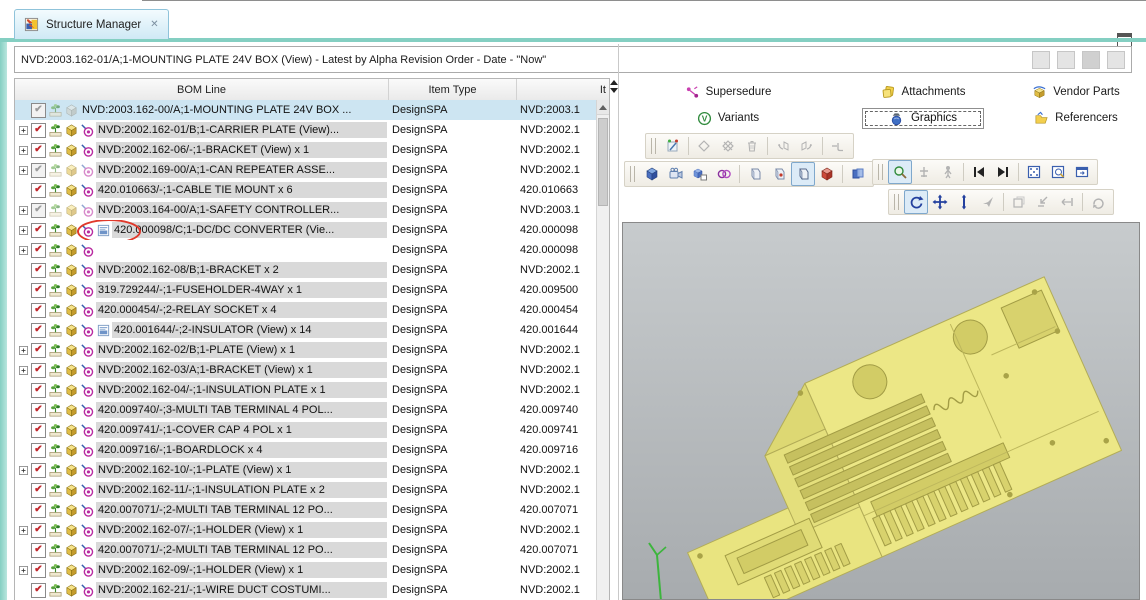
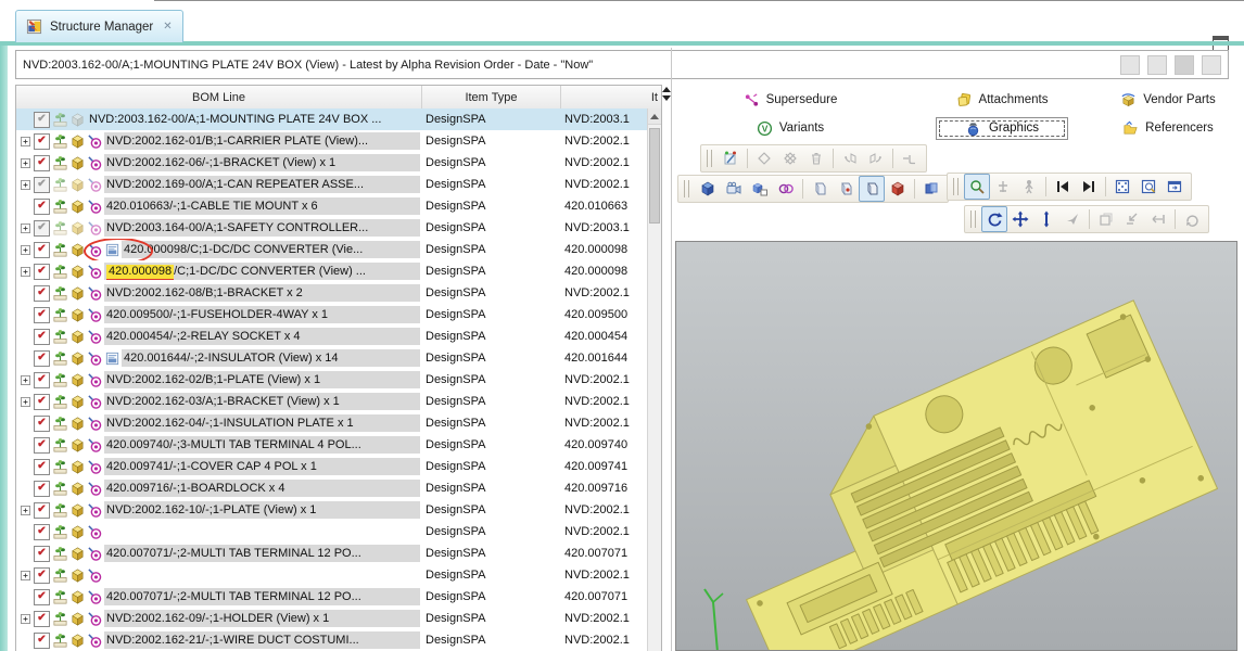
  Structure Manager
  ✕
- NVD:2003.162-01/A;1-MOUNTING PLATE 24V BOX (View) - Latest by Alpha Revision Order - Date - "Now"
+ NVD:2003.162-00/A;1-MOUNTING PLATE 24V BOX (View) - Latest by Alpha Revision Order - Date - "Now"
  BOM Line
  Item Type
  It
  ✔
  NVD:2003.162-00/A;1-MOUNTING PLATE 24V BOX ...
  DesignSPA
  NVD:2003.1
  ✔
  NVD:2002.162-01/B;1-CARRIER PLATE (View)...
  DesignSPA
  NVD:2002.1
  ✔
  NVD:2002.162-06/-;1-BRACKET (View) x 1
  DesignSPA
  NVD:2002.1
  ✔
  NVD:2002.169-00/A;1-CAN REPEATER ASSE...
  DesignSPA
  NVD:2002.1
  ✔
  420.010663/-;1-CABLE TIE MOUNT x 6
  DesignSPA
  420.010663
  ✔
  NVD:2003.164-00/A;1-SAFETY CONTROLLER...
  DesignSPA
  NVD:2003.1
  ✔
  420.000098/C;1-DC/DC CONVERTER (Vie...
  DesignSPA
  420.000098
  ✔
+ 420.000098 /C;1-DC/DC CONVERTER (View) ...
  DesignSPA
  420.000098
  ✔
  NVD:2002.162-08/B;1-BRACKET x 2
  DesignSPA
  NVD:2002.1
  ✔
- 319.729244/-;1-FUSEHOLDER-4WAY x 1
+ 420.009500/-;1-FUSEHOLDER-4WAY x 1
  DesignSPA
  420.009500
  ✔
  420.000454/-;2-RELAY SOCKET x 4
  DesignSPA
  420.000454
  ✔
  420.001644/-;2-INSULATOR (View) x 14
  DesignSPA
  420.001644
  ✔
  NVD:2002.162-02/B;1-PLATE (View) x 1
  DesignSPA
  NVD:2002.1
  ✔
  NVD:2002.162-03/A;1-BRACKET (View) x 1
  DesignSPA
  NVD:2002.1
  ✔
  NVD:2002.162-04/-;1-INSULATION PLATE x 1
  DesignSPA
  NVD:2002.1
  ✔
  420.009740/-;3-MULTI TAB TERMINAL 4 POL...
  DesignSPA
  420.009740
  ✔
  420.009741/-;1-COVER CAP 4 POL x 1
  DesignSPA
  420.009741
  ✔
  420.009716/-;1-BOARDLOCK x 4
  DesignSPA
  420.009716
  ✔
  NVD:2002.162-10/-;1-PLATE (View) x 1
  DesignSPA
  NVD:2002.1
  ✔
- NVD:2002.162-11/-;1-INSULATION PLATE x 2
  DesignSPA
  NVD:2002.1
  ✔
  420.007071/-;2-MULTI TAB TERMINAL 12 PO...
  DesignSPA
  420.007071
  ✔
- NVD:2002.162-07/-;1-HOLDER (View) x 1
  DesignSPA
  NVD:2002.1
  ✔
  420.007071/-;2-MULTI TAB TERMINAL 12 PO...
  DesignSPA
  420.007071
  ✔
  NVD:2002.162-09/-;1-HOLDER (View) x 1
  DesignSPA
  NVD:2002.1
  ✔
  NVD:2002.162-21/-;1-WIRE DUCT COSTUMI...
  DesignSPA
  NVD:2002.1
  Supersedure
  Attachments
  Vendor Parts
  V
  Variants
  Graphics
  Referencers
